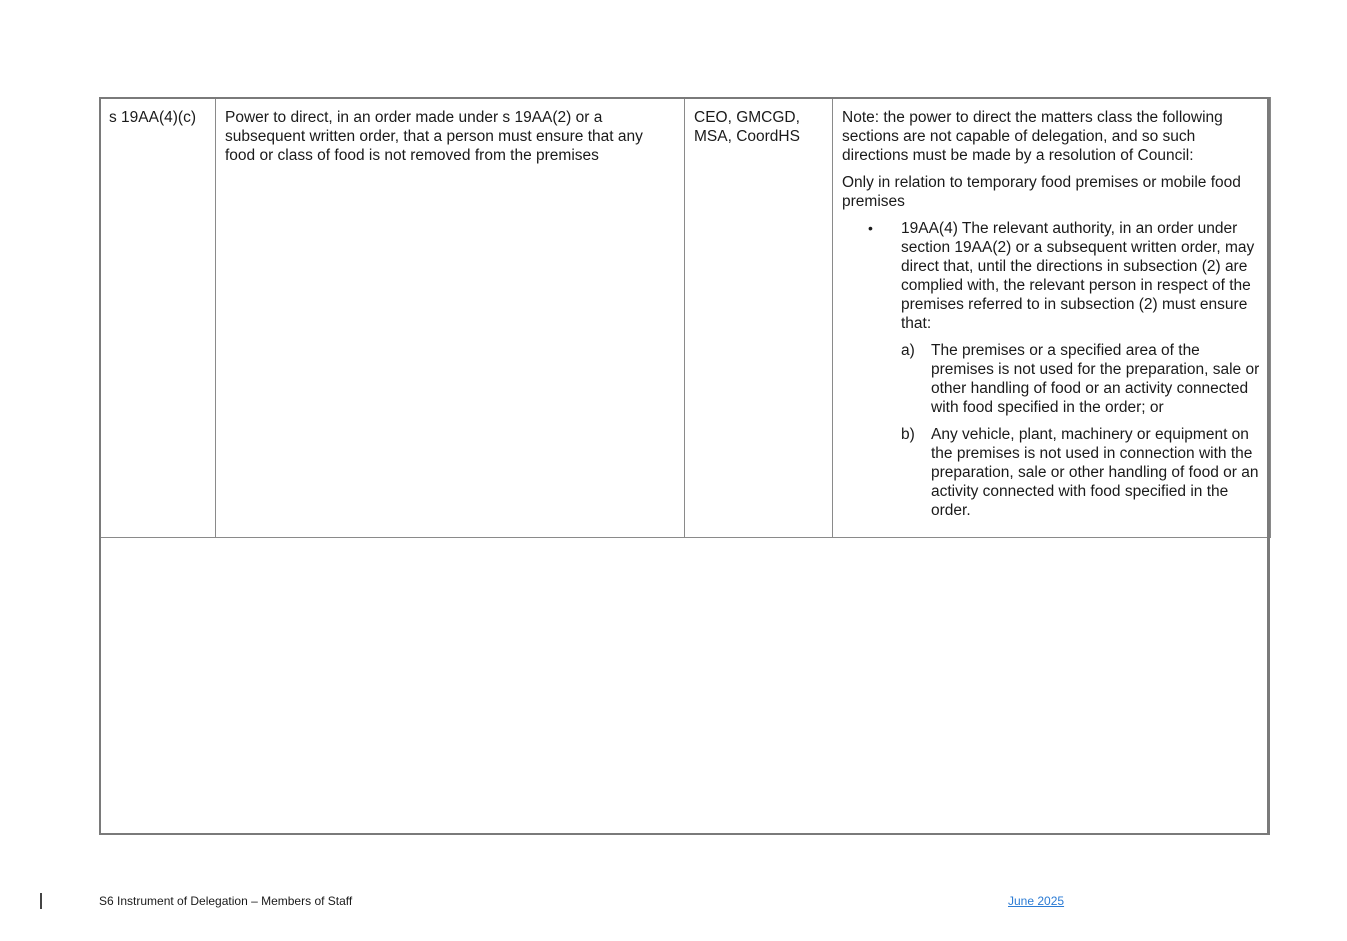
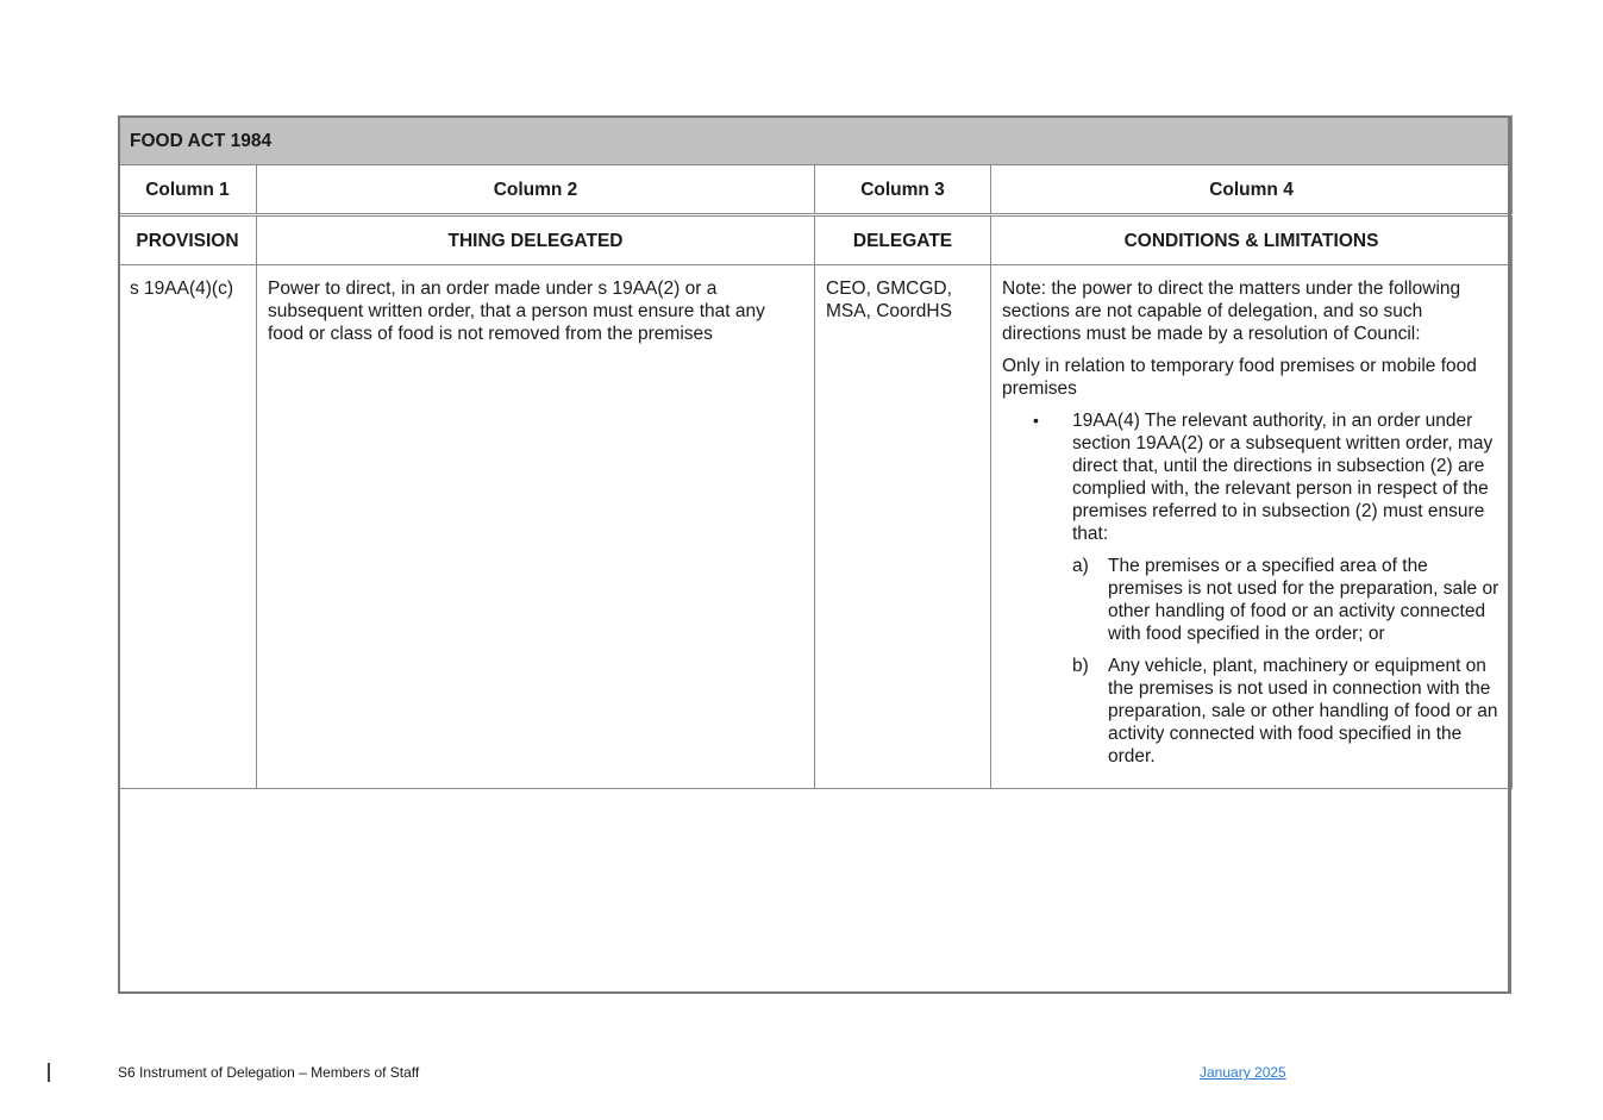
+ FOOD ACT 1984
+ Column 1	Column 2	Column 3	Column 4
+ PROVISION	THING DELEGATED	DELEGATE	CONDITIONS & LIMITATIONS
- s 19AA(4)(c)	Power to direct, in an order made under s 19AA(2) or a subsequent written order, that a person must ensure that any food or class of food is not removed from the premises	CEO, GMCGD, MSA, CoordHS	Note: the power to direct the matters class the following sections are not capable of delegation, and so such directions must be made by a resolution of Council: Only in relation to temporary food premises or mobile food premises • 19AA(4) The relevant authority, in an order under section 19AA(2) or a subsequent written order, may direct that, until the directions in subsection (2) are complied with, the relevant person in respect of the premises referred to in subsection (2) must ensure that: a) The premises or a specified area of the premises is not used for the preparation, sale or other handling of food or an activity connected with food specified in the order; or b) Any vehicle, plant, machinery or equipment on the premises is not used in connection with the preparation, sale or other handling of food or an activity connected with food specified in the order.
+ s 19AA(4)(c)	Power to direct, in an order made under s 19AA(2) or a subsequent written order, that a person must ensure that any food or class of food is not removed from the premises	CEO, GMCGD, MSA, CoordHS	Note: the power to direct the matters under the following sections are not capable of delegation, and so such directions must be made by a resolution of Council: Only in relation to temporary food premises or mobile food premises • 19AA(4) The relevant authority, in an order under section 19AA(2) or a subsequent written order, may direct that, until the directions in subsection (2) are complied with, the relevant person in respect of the premises referred to in subsection (2) must ensure that: a) The premises or a specified area of the premises is not used for the preparation, sale or other handling of food or an activity connected with food specified in the order; or b) Any vehicle, plant, machinery or equipment on the premises is not used in connection with the preparation, sale or other handling of food or an activity connected with food specified in the order.
  S6 Instrument of Delegation – Members of Staff
- June 2025
+ January 2025
